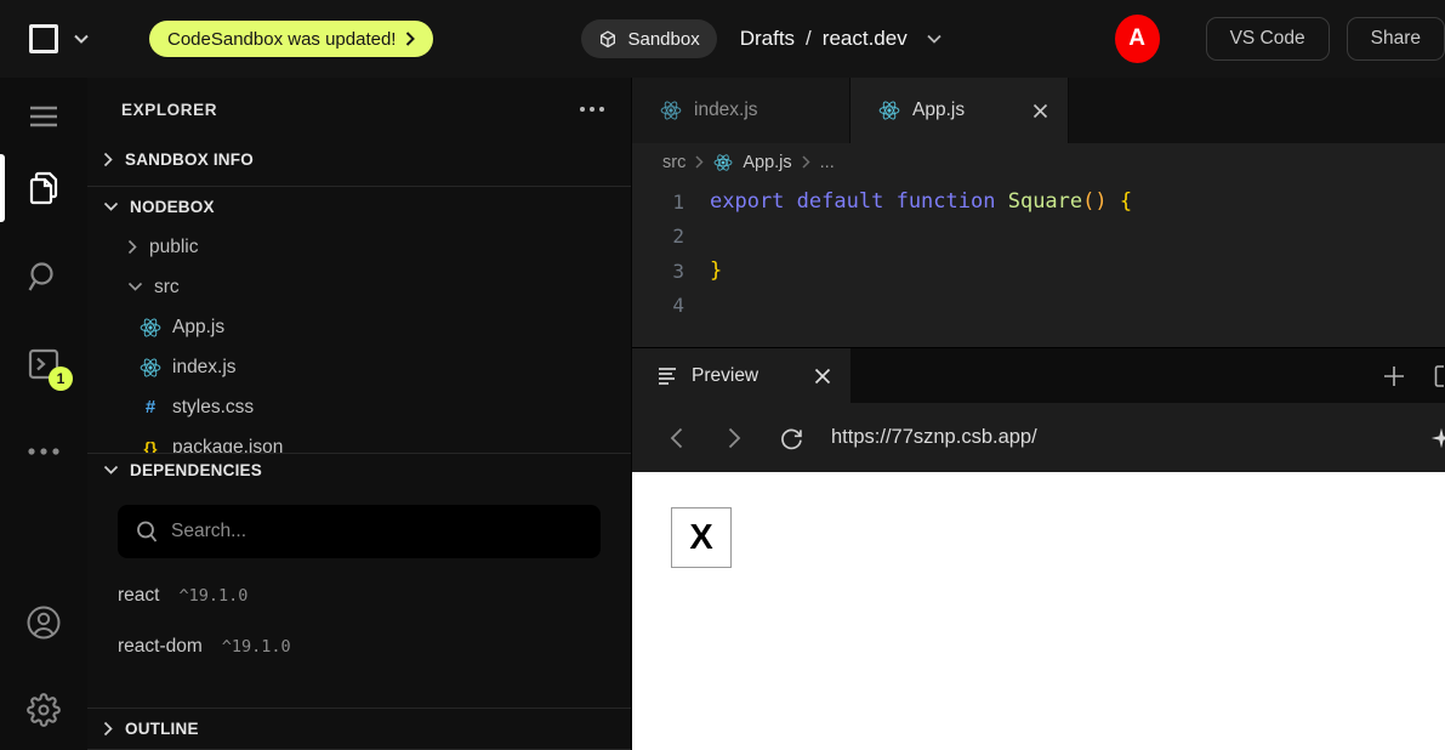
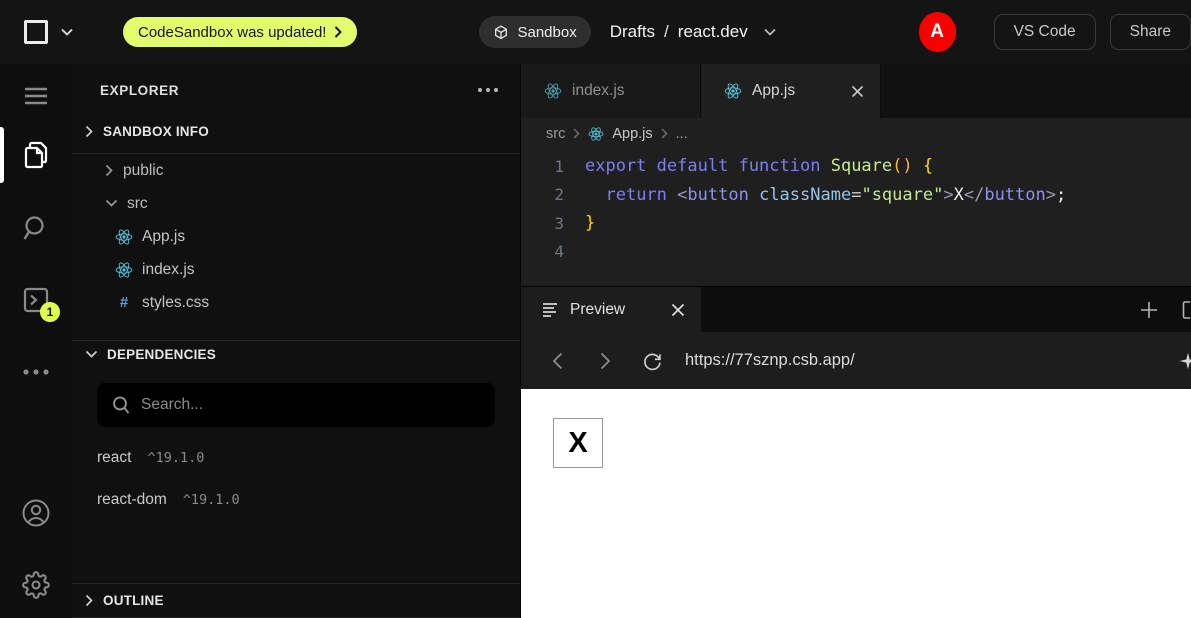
  CodeSandbox was updated!
  Sandbox
  Drafts
  /
  react.dev
  A
  VS Code
  Share
  1
  EXPLORER
  SANDBOX INFO
- NODEBOX
  public
  src
  App.js
  index.js
  #
  styles.css
- {}
- package.json
  DEPENDENCIES
  Search...
  react
  ^19.1.0
  react-dom
  ^19.1.0
  OUTLINE
  index.js
  App.js
  src
  App.js
  ...
  1
  export default function Square() {
  2
+ return <button className="square">X</button>;
  3
  }
  4
  Preview
  https://77sznp.csb.app/
  X
